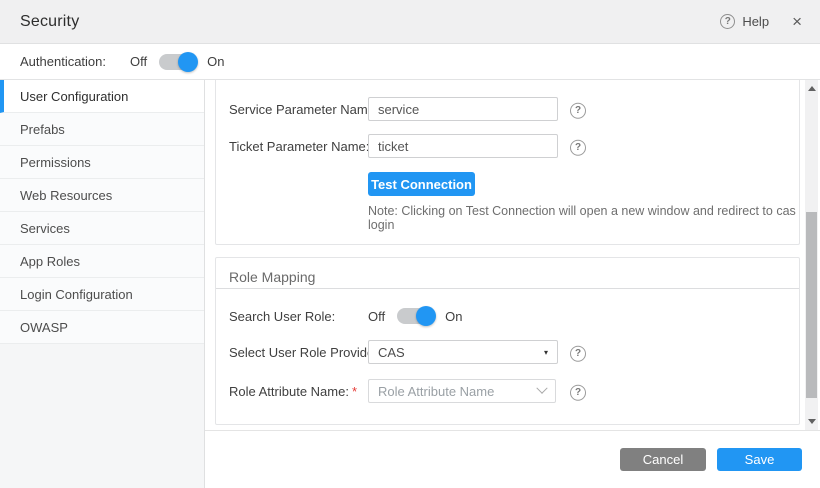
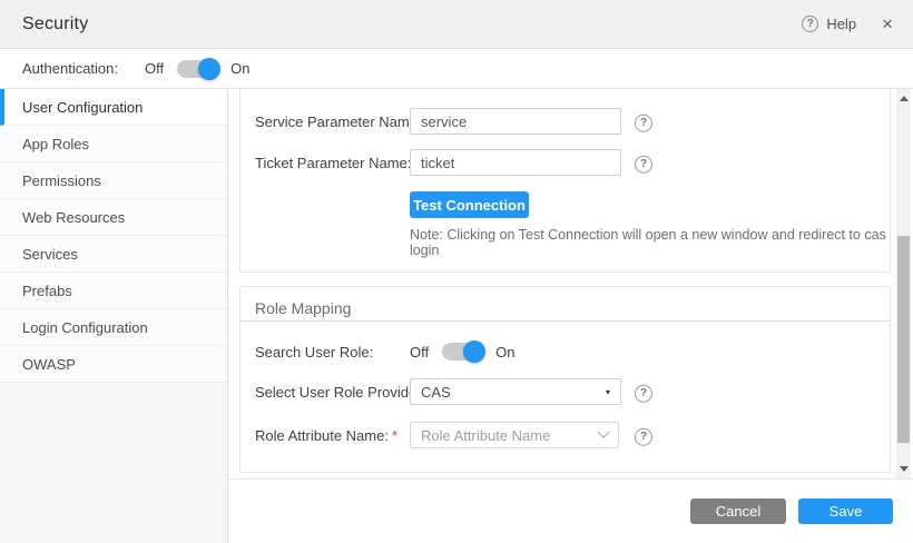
  Security
  ?
  Help
  ×
  Authentication:
  Off
  On
  User Configuration
- Prefabs
+ App Roles
  Permissions
  Web Resources
  Services
- App Roles
+ Prefabs
  Login Configuration
  OWASP
  Service Parameter Nam
  service
  ?
  Ticket Parameter Name
  ticket
  ?
  Test Connection
  Note: Clicking on Test Connection will open a new window and redirect to cas login
  Role Mapping
  Search User Role:
  Off
  On
  Select User Role Provid
  CAS
  ▾
  ?
  Role Attribute Name: *
  Role Attribute Name
  ?
  Cancel
  Save
